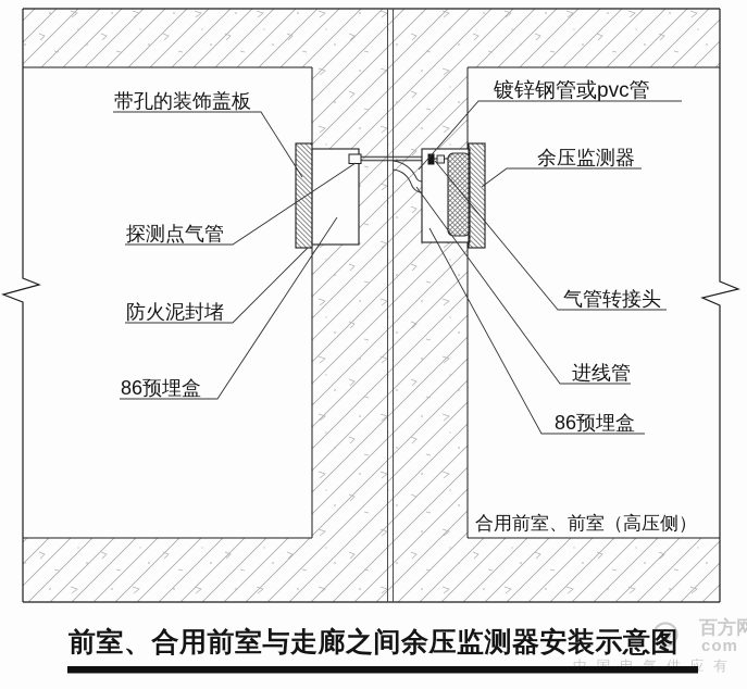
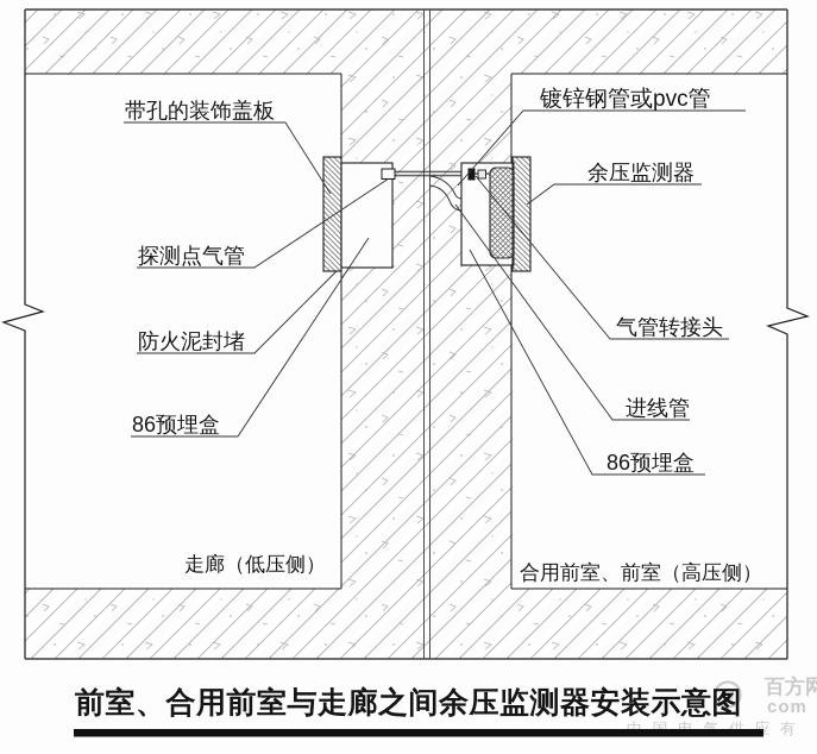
  带孔的装饰盖板
  探测点气管
  防火泥封堵
  86预埋盒
  镀锌钢管或pvc管
  余压监测器
  气管转接头
  进线管
  86预埋盒
+ 走廊（低压侧）
  合用前室、前室（高压侧）
  百方网
  com
  中国电气供应有
  前室、合用前室与走廊之间余压监测器安装示意图
